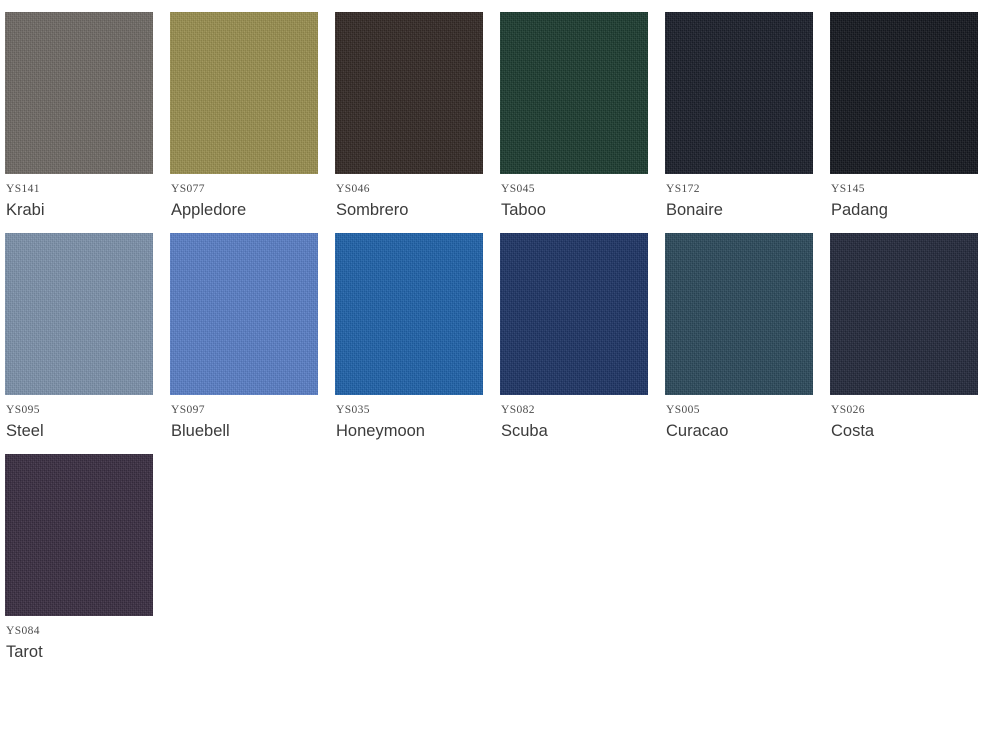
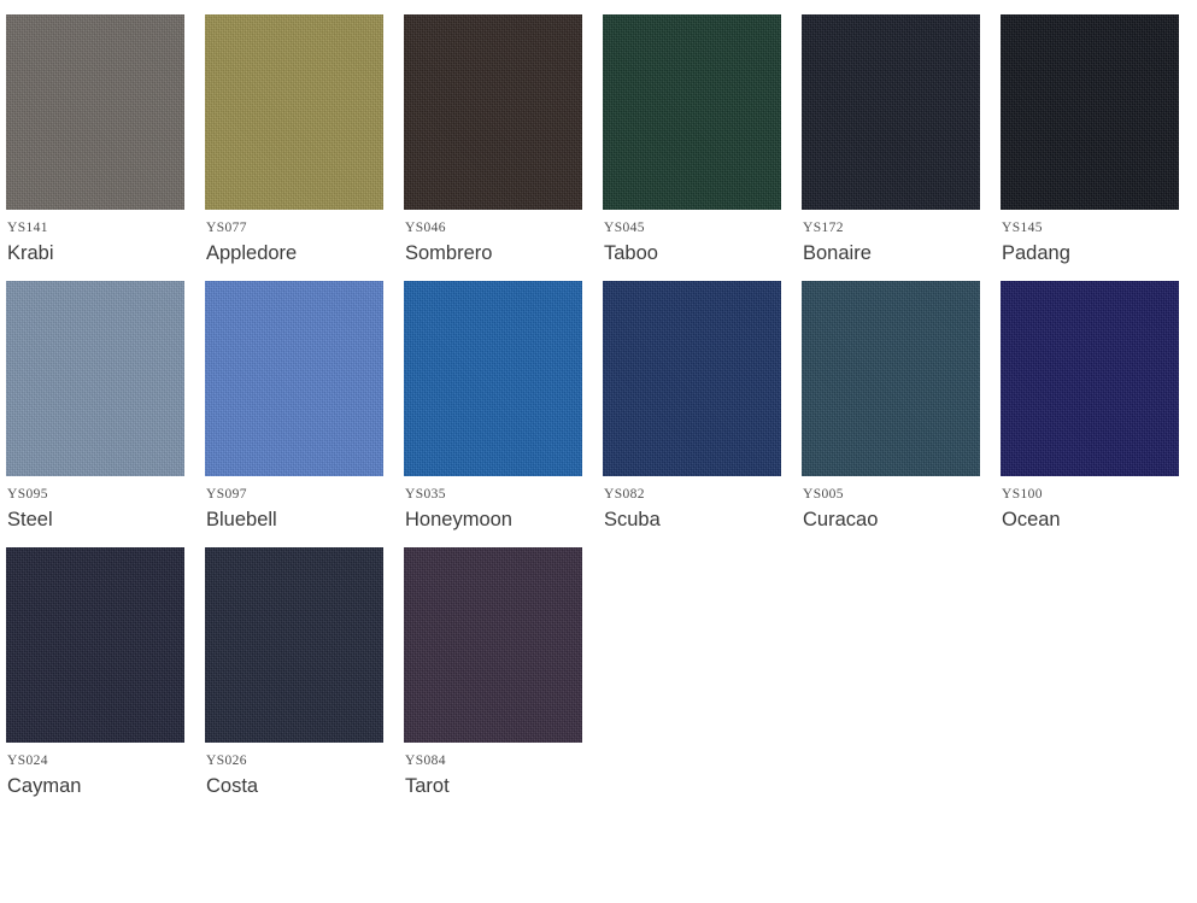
  YS141
  Krabi
  YS077
  Appledore
  YS046
  Sombrero
  YS045
  Taboo
  YS172
  Bonaire
  YS145
  Padang
  YS095
  Steel
  YS097
  Bluebell
  YS035
  Honeymoon
  YS082
  Scuba
  YS005
  Curacao
+ YS100
+ Ocean
+ YS024
+ Cayman
  YS026
  Costa
  YS084
  Tarot
